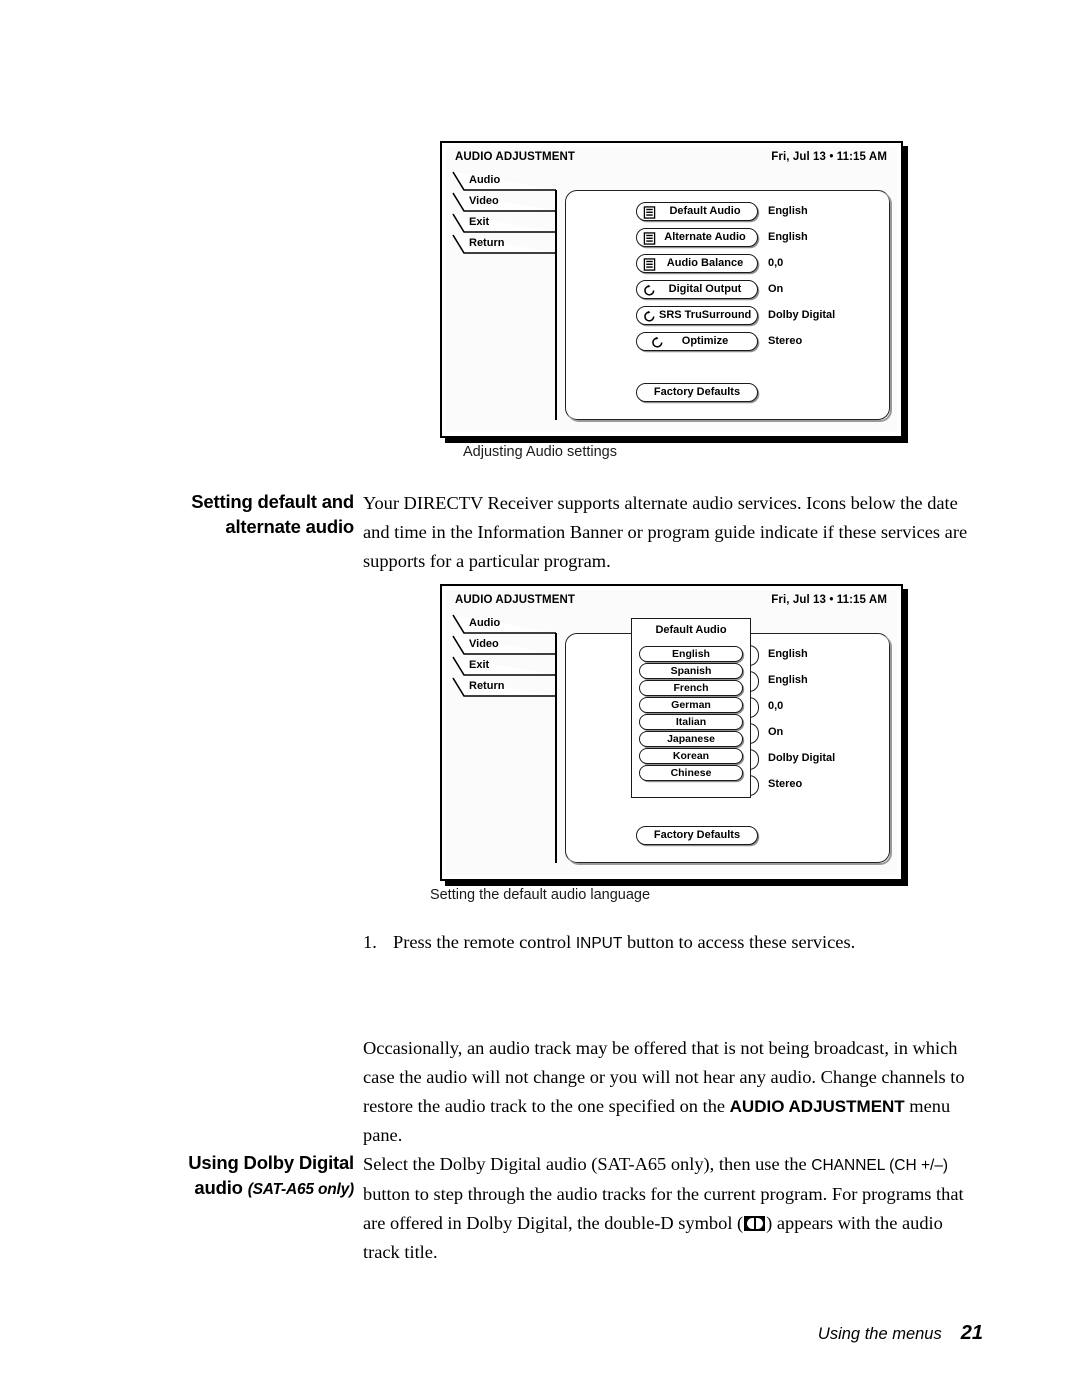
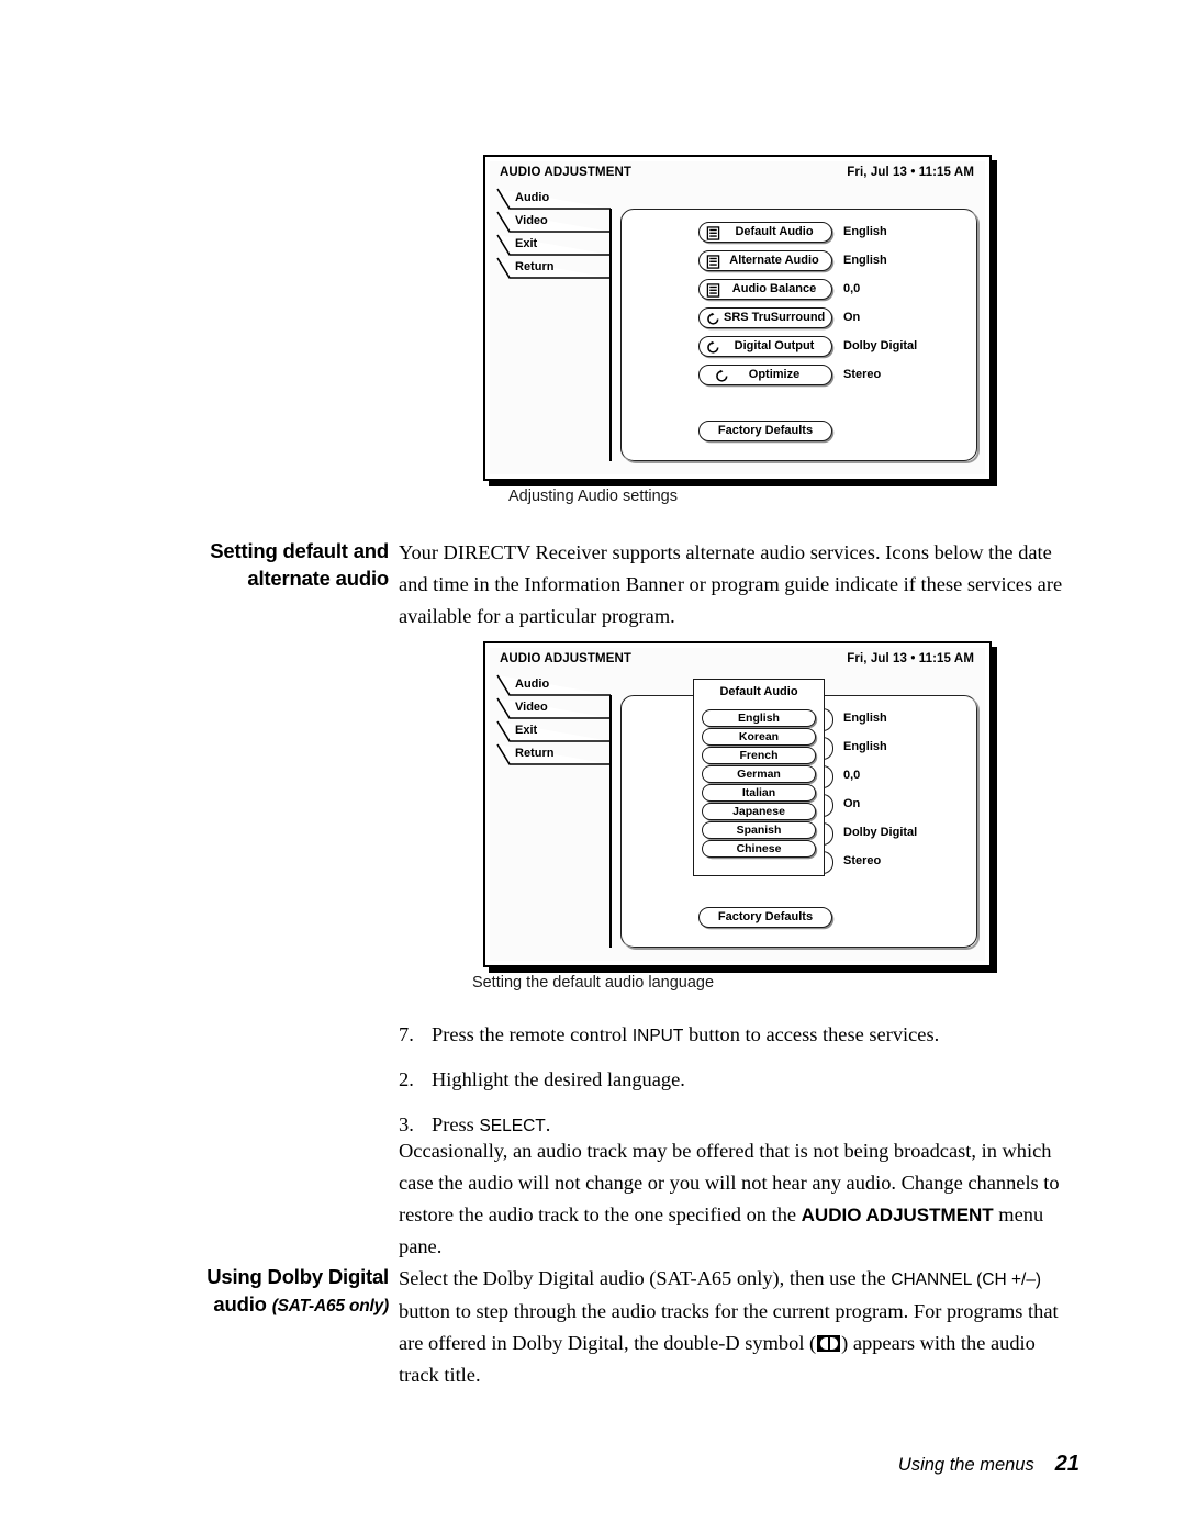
  AUDIO ADJUSTMENT
  Fri, Jul 13 • 11:15 AM
  Audio
  Video
  Exit
  Return
  Default Audio
  English
  Alternate Audio
  English
  Audio Balance
  0,0
- Digital Output
+ SRS TruSurround
  On
- SRS TruSurround
+ Digital Output
  Dolby Digital
  Optimize
  Stereo
  Factory Defaults
  Adjusting Audio settings
  Setting default and
  alternate audio
- Your DIRECTV Receiver supports alternate audio services. Icons below the date and time in the Information Banner or program guide indicate if these services are supports for a particular program.
+ Your DIRECTV Receiver supports alternate audio services. Icons below the date and time in the Information Banner or program guide indicate if these services are available for a particular program.
  AUDIO ADJUSTMENT
  Fri, Jul 13 • 11:15 AM
  Audio
  Video
  Exit
  Return
  English
  English
  0,0
  On
  Dolby Digital
  Stereo
  Default Audio
  English
- Spanish
+ Korean
  French
  German
  Italian
  Japanese
- Korean
+ Spanish
  Chinese
  Factory Defaults
  Setting the default audio language
- 1.
+ 7.
  Press the remote control INPUT button to access these services.
+ 2.
+ Highlight the desired language.
+ 3.
+ Press SELECT.
  Occasionally, an audio track may be offered that is not being broadcast, in which case the audio will not change or you will not hear any audio. Change channels to restore the audio track to the one specified on the AUDIO ADJUSTMENT menu pane.
  Using Dolby Digital
  audio (SAT-A65 only)
  Select the Dolby Digital audio (SAT-A65 only), then use the CHANNEL (CH +/–) button to step through the audio tracks for the current program. For programs that are offered in Dolby Digital, the double-D symbol ( ) appears with the audio track title.
  Using the menus 21
